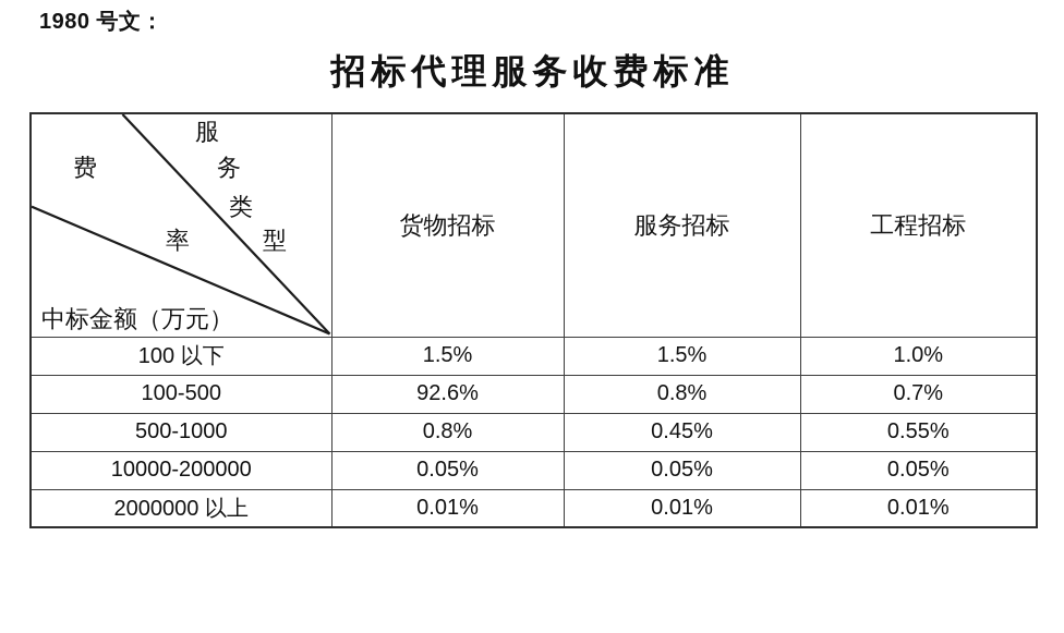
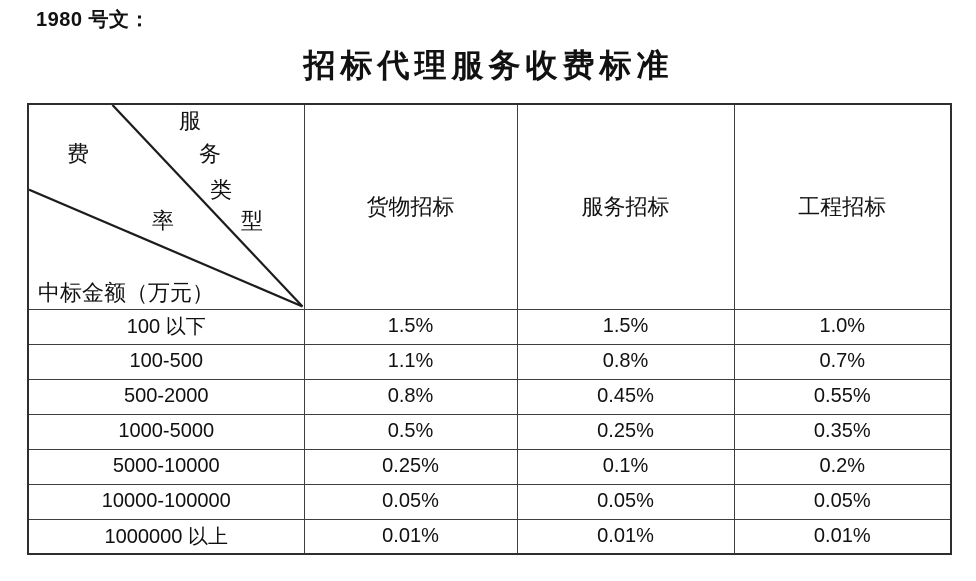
  1980 号文：
  招标代理服务收费标准
  费 率 服 务 类 型 中标金额（万元）	货物招标	服务招标	工程招标
  100 以下	1.5%	1.5%	1.0%
- 100-500	92.6%	0.8%	0.7%
+ 100-500	1.1%	0.8%	0.7%
- 500-1000	0.8%	0.45%	0.55%
+ 500-2000	0.8%	0.45%	0.55%
+ 1000-5000	0.5%	0.25%	0.35%
+ 5000-10000	0.25%	0.1%	0.2%
- 10000-200000	0.05%	0.05%	0.05%
+ 10000-100000	0.05%	0.05%	0.05%
- 2000000 以上	0.01%	0.01%	0.01%
+ 1000000 以上	0.01%	0.01%	0.01%
